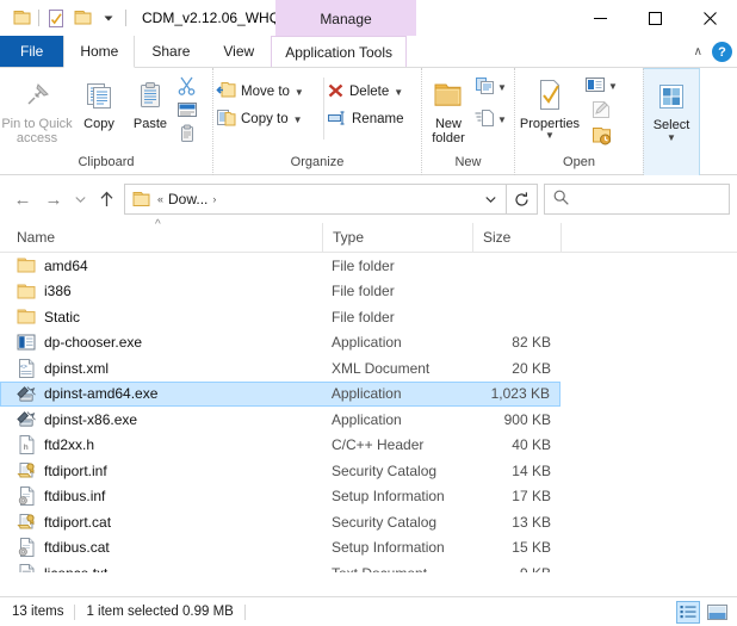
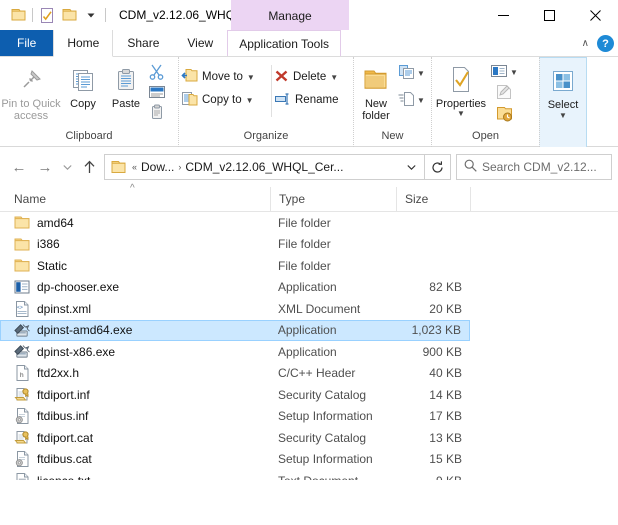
  CDM_v2.12.06_WH
  Manage
  File
  Home
  Share
  View
  Application Tools
  ∧
  ?
  Pin to Quick access
  Copy
  Paste
  Clipboard
  Move to
  ▼
  Copy to
  ▼
  Delete
  ▼
  Rename
  Organize
  New folder
  ▼
  ▼
  New
  Properties
  ▼
  ▼
  Open
  Select
  ▼
  ←
  →
  «
  Dow...
  ›
+ CDM_v2.12.06_WHQL_Cer...
+ Search CDM_v2.12...
  Name
  ^
  Type
  Size
  amd64
  File folder
  i386
  File folder
  Static
  File folder
  dp-chooser.exe
  Application
  82 KB
  dpinst.xml
  XML Document
  20 KB
  dpinst-amd64.exe
  Application
  1,023 KB
  dpinst-x86.exe
  Application
  900 KB
  ftd2xx.h
  C/C++ Header
  40 KB
  ftdiport.inf
  Security Catalog
  14 KB
  ftdibus.inf
  Setup Information
  17 KB
  ftdiport.cat
  Security Catalog
  13 KB
  ftdibus.cat
  Setup Information
  15 KB
- 13 items
- 1 item selected 0.99 MB
